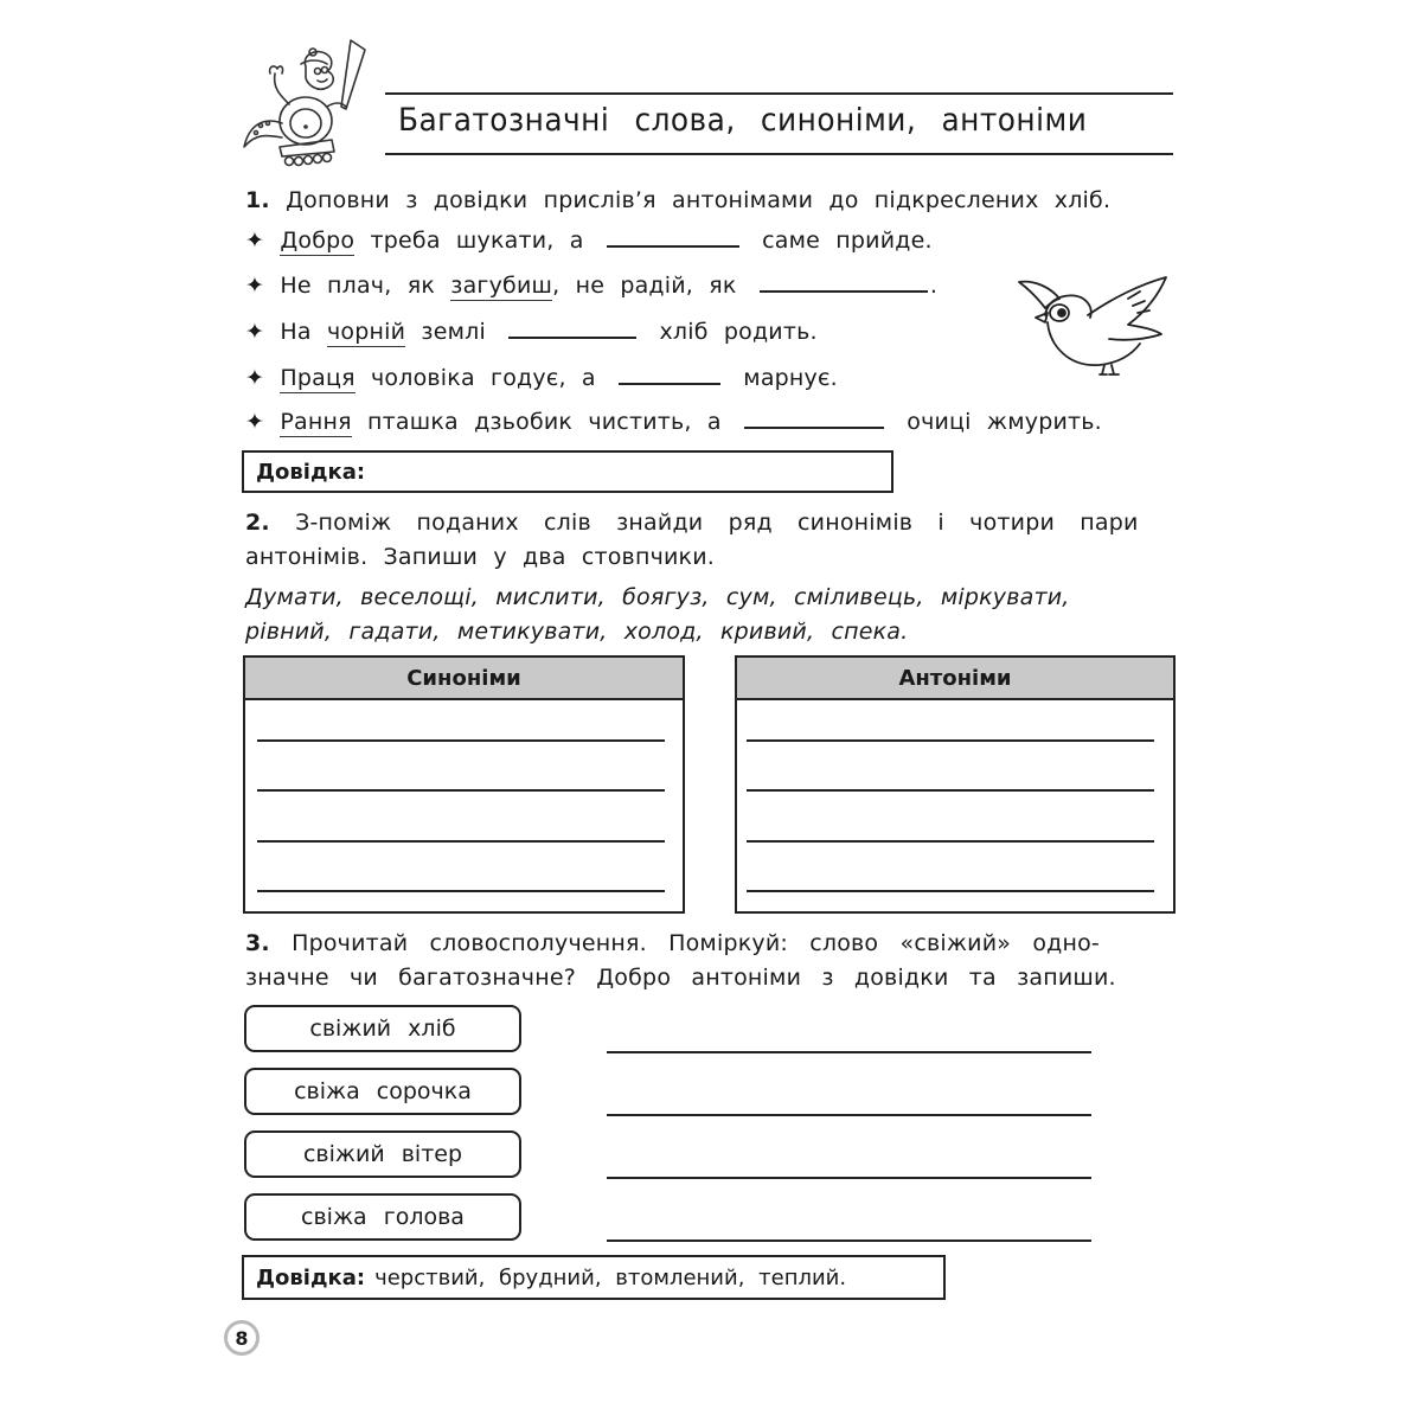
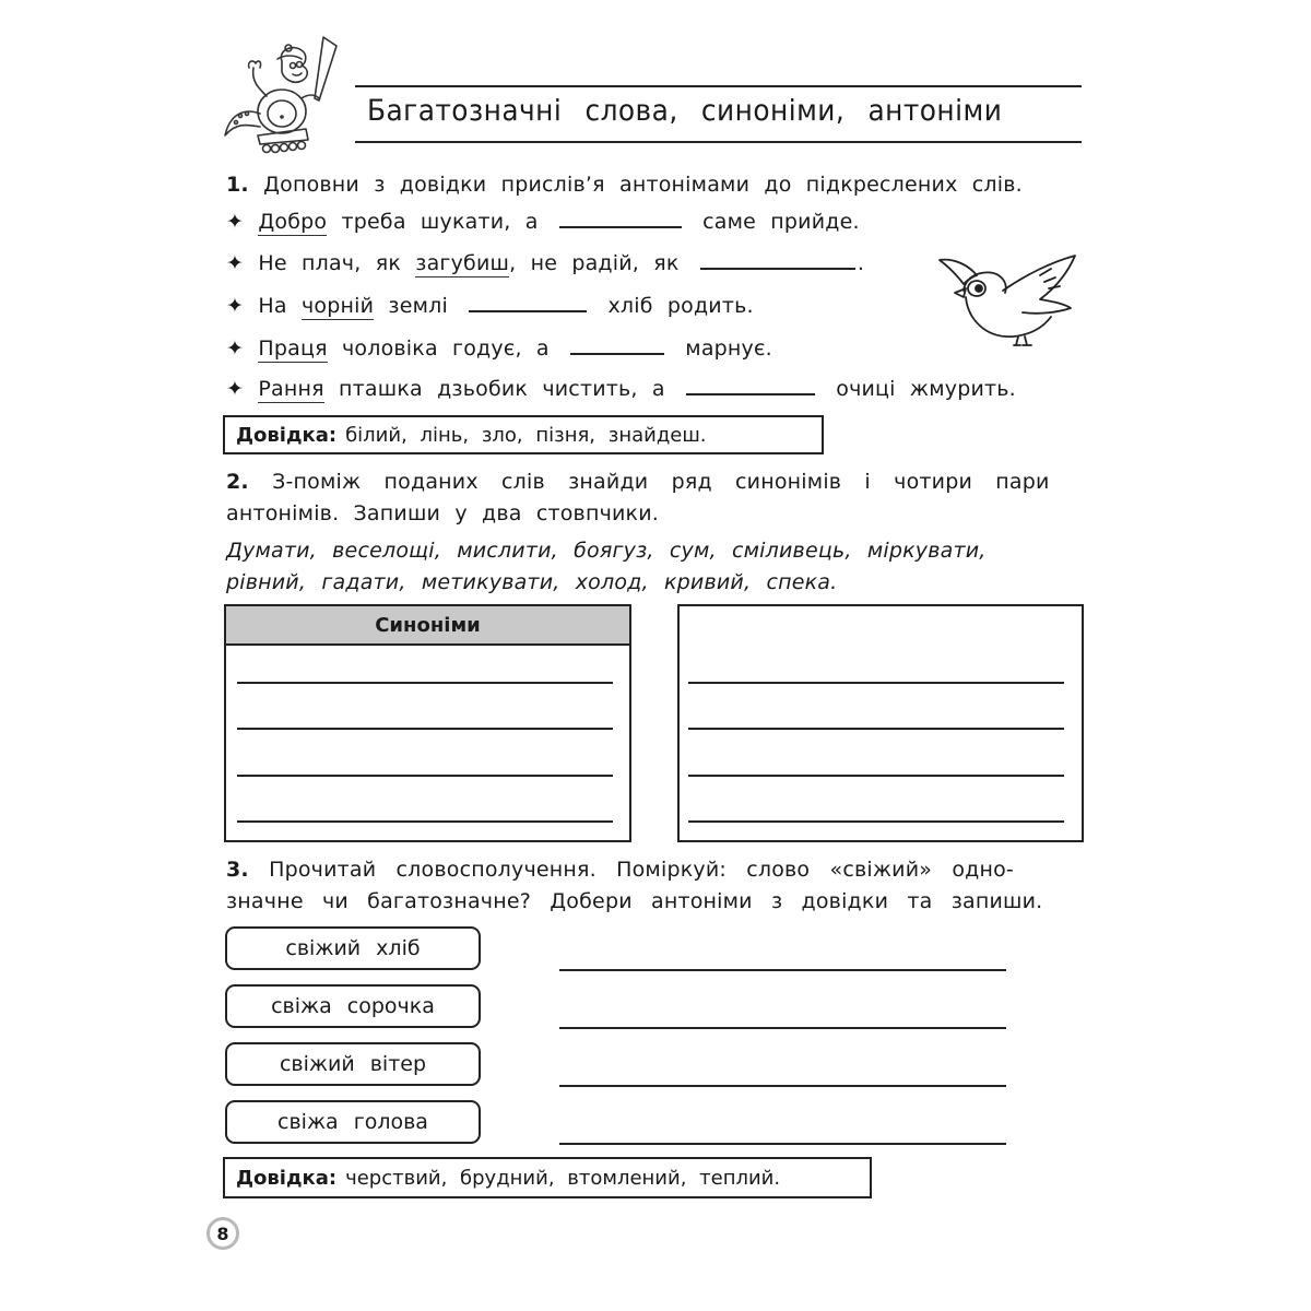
  Багатозначні слова, синоніми, антоніми
- 1. Доповни з довідки прислів’я антонімами до підкреслених хліб.
+ 1. Доповни з довідки прислів’я антонімами до підкреслених слів.
  ✦ Добро треба шукати, а саме прийде.
  ✦ Не плач, як загубиш, не радій, як .
  ✦ На чорній землі хліб родить.
  ✦ Праця чоловіка годує, а марнує.
  ✦ Рання пташка дзьобик чистить, а очиці жмурить.
  Довідка:
+ білий, лінь, зло, пізня, знайдеш.
  2. З-поміж поданих слів знайди ряд синонімів і чотири пари
  антонімів. Запиши у два стовпчики.
  Думати, веселощі, мислити, боягуз, сум, сміливець, міркувати,
  рівний, гадати, метикувати, холод, кривий, спека.
  Синоніми
- Антоніми
  3. Прочитай словосполучення. Поміркуй: слово «свіжий» одно-
- значне чи багатозначне? Добро антоніми з довідки та запиши.
+ значне чи багатозначне? Добери антоніми з довідки та запиши.
  свіжий хліб
  свіжа сорочка
  свіжий вітер
  свіжа голова
  Довідка:
  черствий, брудний, втомлений, теплий.
  8
